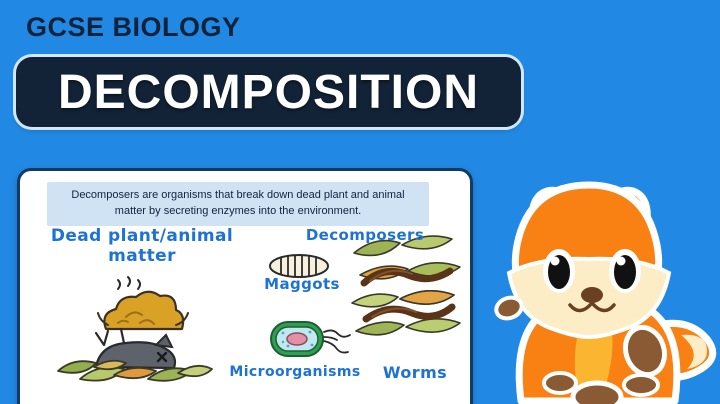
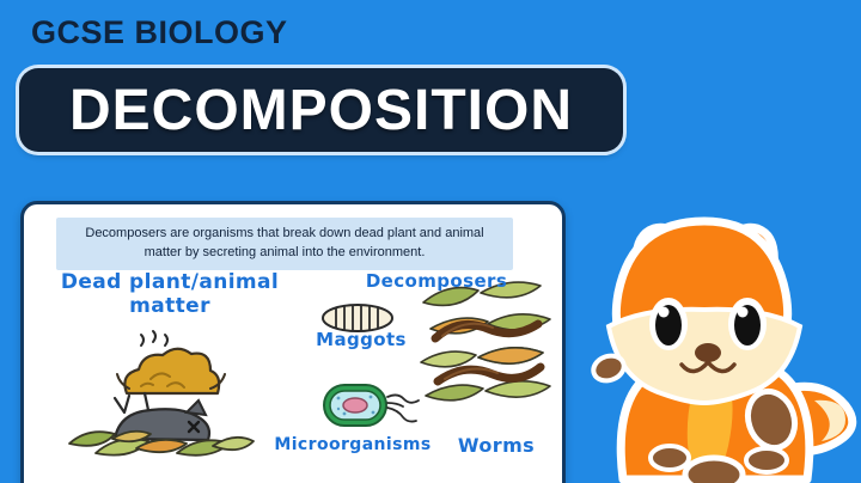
  GCSE BIOLOGY
  DECOMPOSITION
- Decomposers are organisms that break down dead plant and animal matter by secreting enzymes into the environment.
+ Decomposers are organisms that break down dead plant and animal matter by secreting animal into the environment.
  Dead plant/animal matter
  Decomposers
  Maggots
  Microorganisms
  Worms
